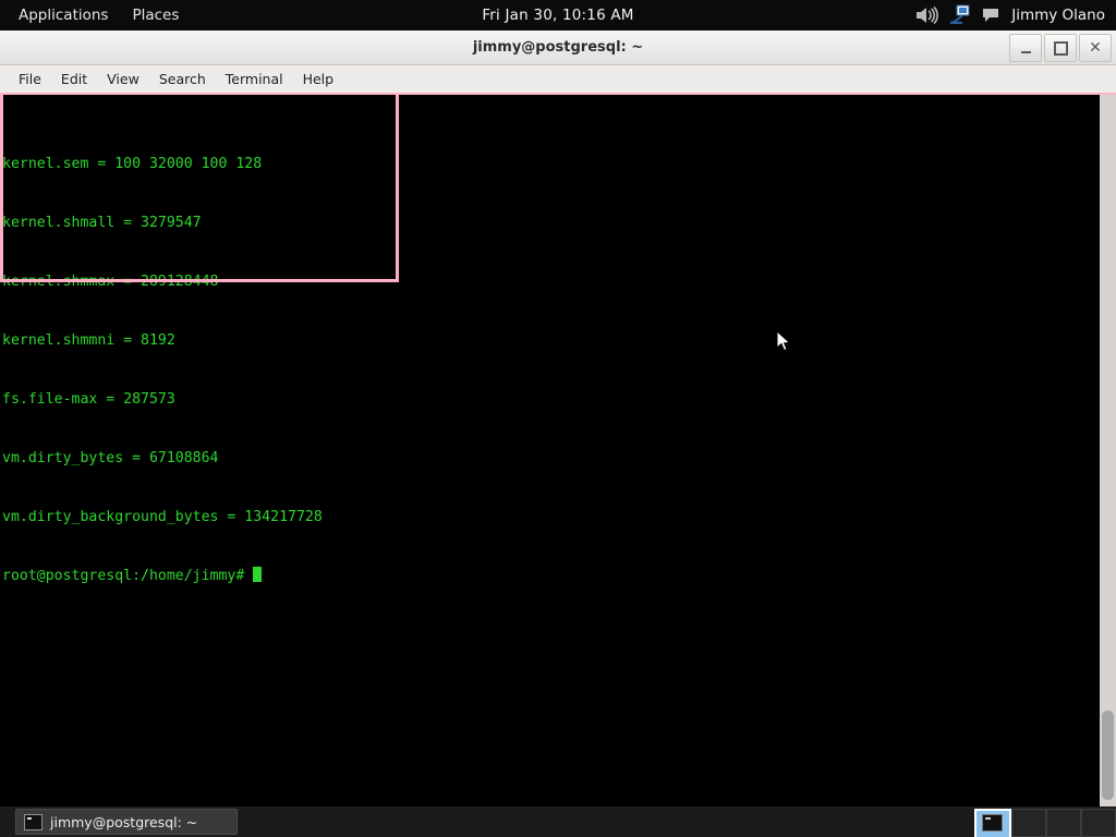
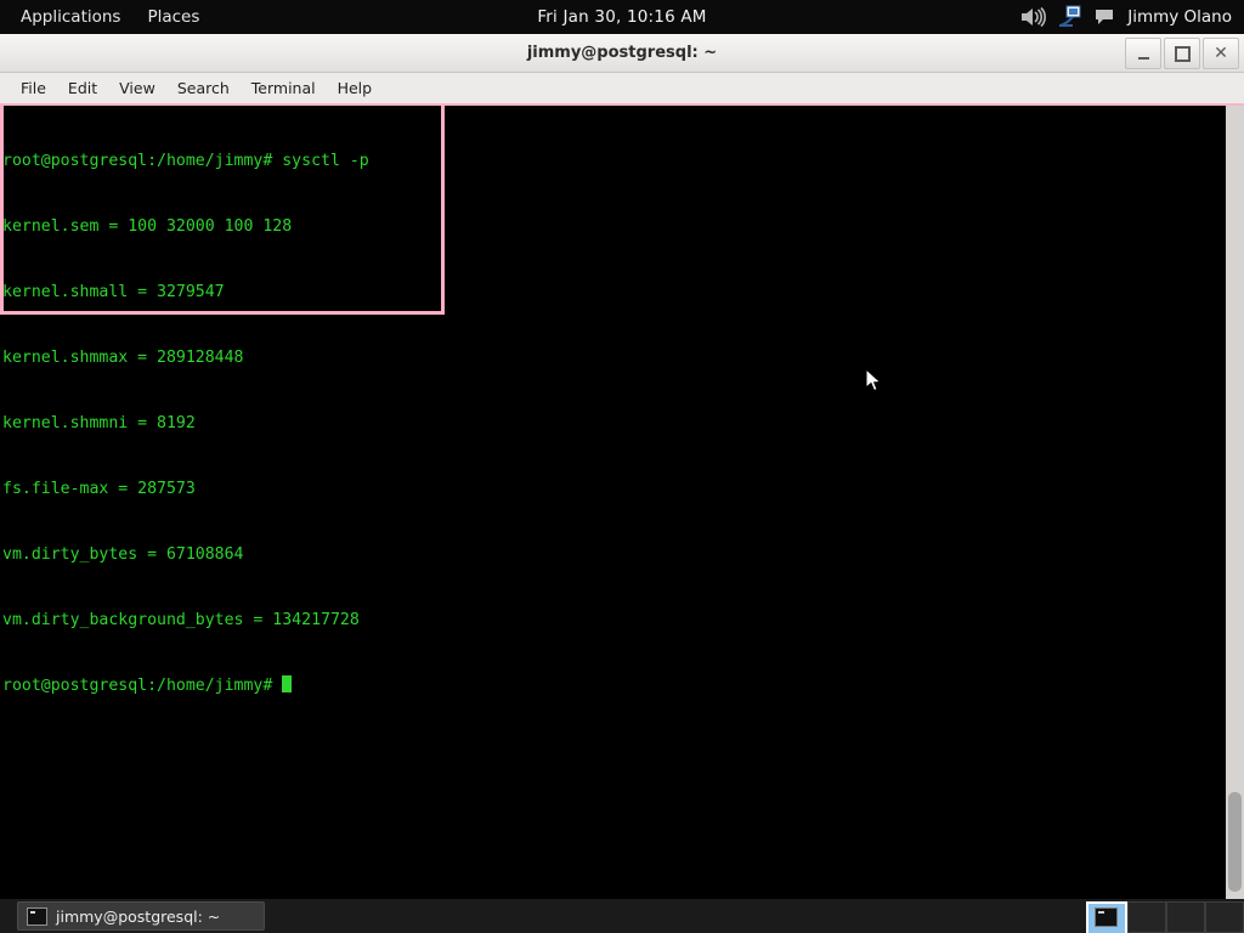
  Applications
  Places
  Fri Jan 30, 10:16 AM
  Jimmy Olano
  jimmy@postgresql: ~
  ✕
  File
  Edit
  View
  Search
  Terminal
  Help
+ root@postgresql:/home/jimmy# sysctl -p
  kernel.sem = 100 32000 100 128
  kernel.shmall = 3279547
  kernel.shmmax = 289128448
  kernel.shmmni = 8192
  fs.file-max = 287573
  vm.dirty_bytes = 67108864
  vm.dirty_background_bytes = 134217728
  root@postgresql:/home/jimmy#
  jimmy@postgresql: ~
